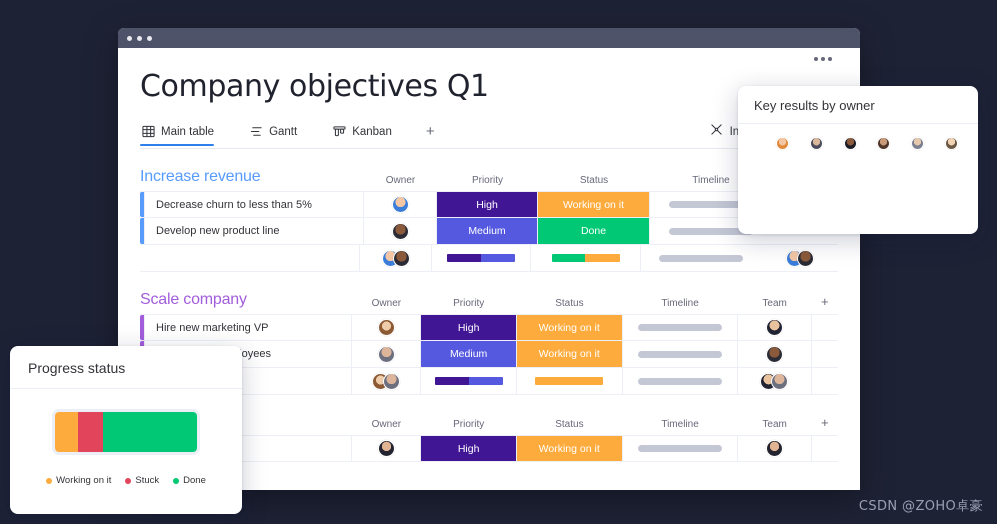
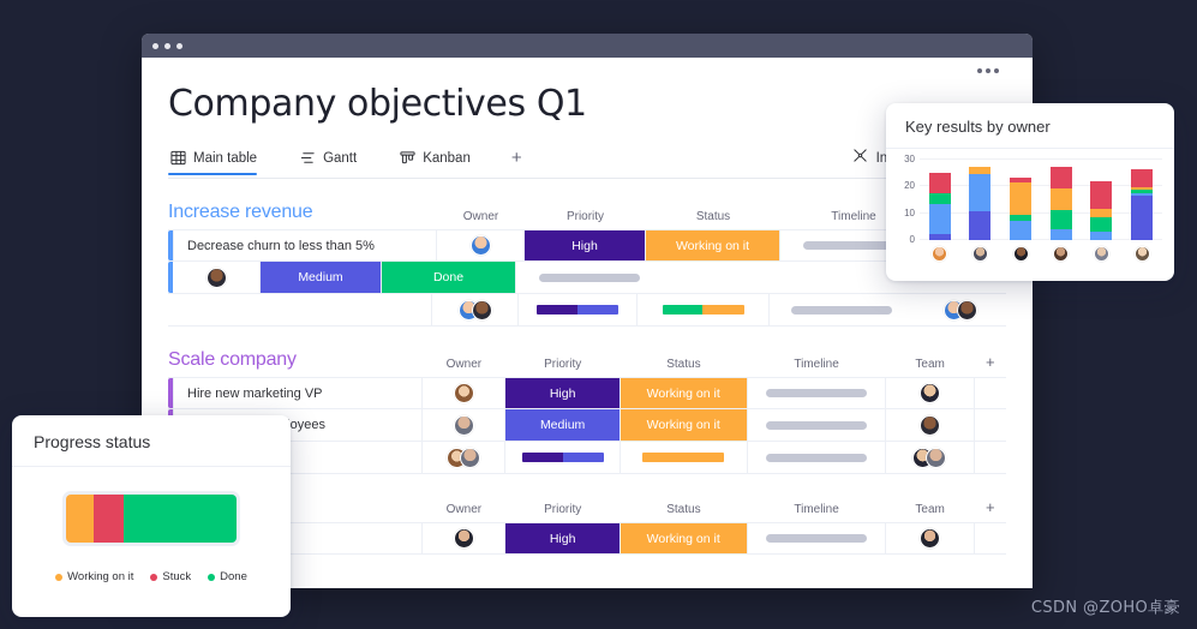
  Company objectives Q1
  Main table
  Gantt
  Kanban
  +
  Increase revenue
  Owner
  Priority
  Status
  Timeline
  Decrease churn to less than 5%
  High
  Working on it
- Develop new product line
  Medium
  Done
  Scale company
  Owner
  Priority
  Status
  Timeline
  Team
  +
  Hire new marketing VP
  High
  Working on it
  Medium
  Working on it
  Owner
  Priority
  Status
  Timeline
  Team
  +
  High
  Working on it
  Key results by owner
+ 30
+ 20
+ 10
+ 0
  Progress status
  Working on it
  Stuck
  Done
  CSDN @ZOHO卓豪
